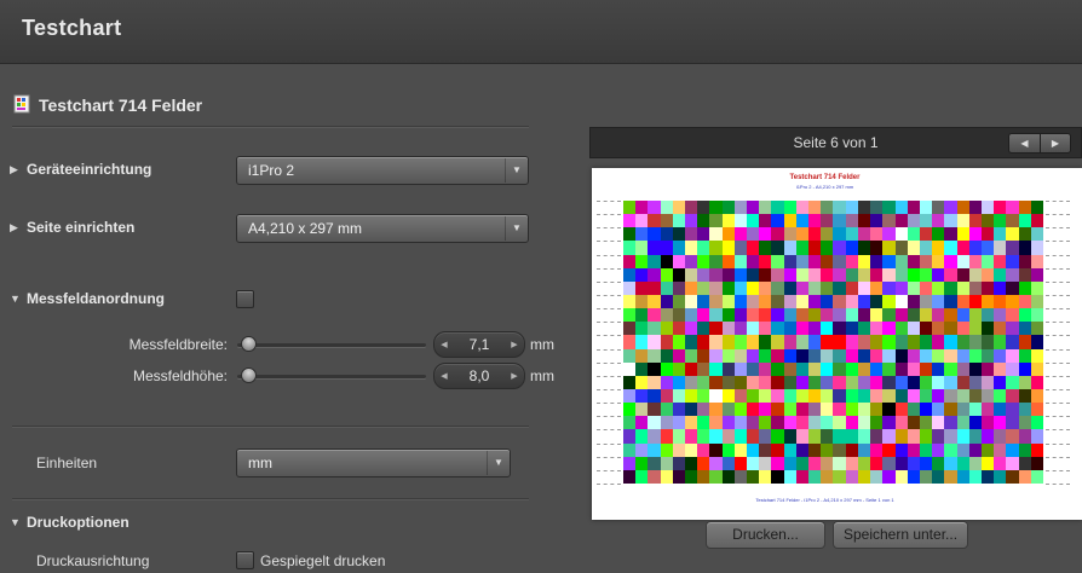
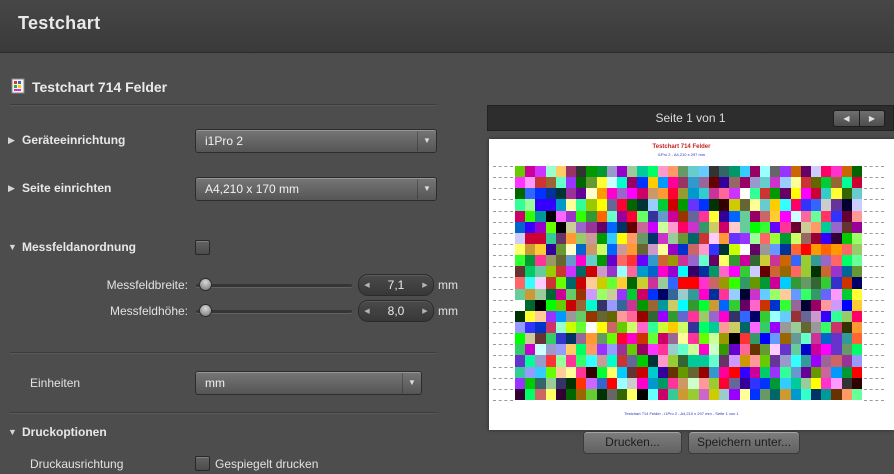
  Testchart
  Testchart 714 Felder
  ▶
  Geräteeinrichtung
  i1Pro 2
  ▼
  ▶
  Seite einrichten
- A4,210 x 297 mm
+ A4,210 x 170 mm
  ▼
  ▼
  Messfeldanordnung
  Messfeldbreite:
  7,1
  mm
  Messfeldhöhe:
  8,0
  mm
  Einheiten
  mm
  ▼
  ▼
  Druckoptionen
  Druckausrichtung
  Gespiegelt drucken
- Seite 6 von 1
+ Seite 1 von 1
  ◀
  ▶
  Drucken...
  Speichern unter...
